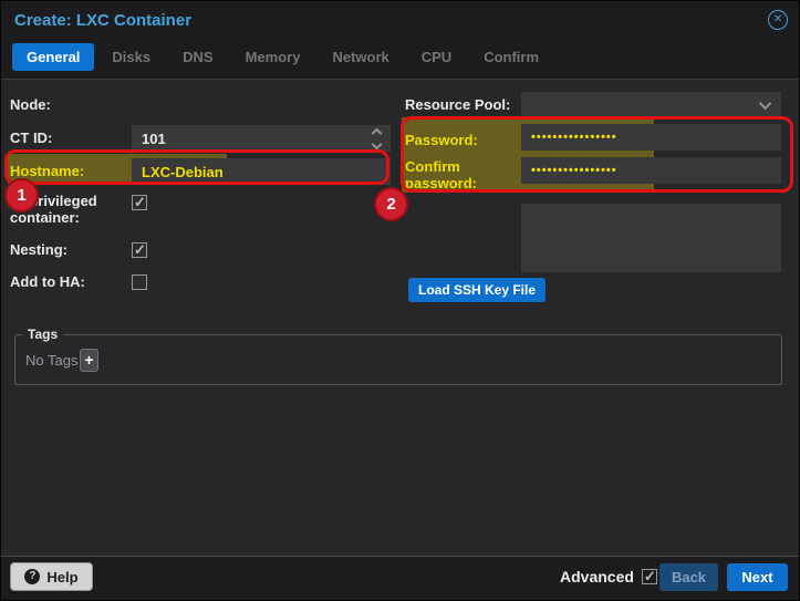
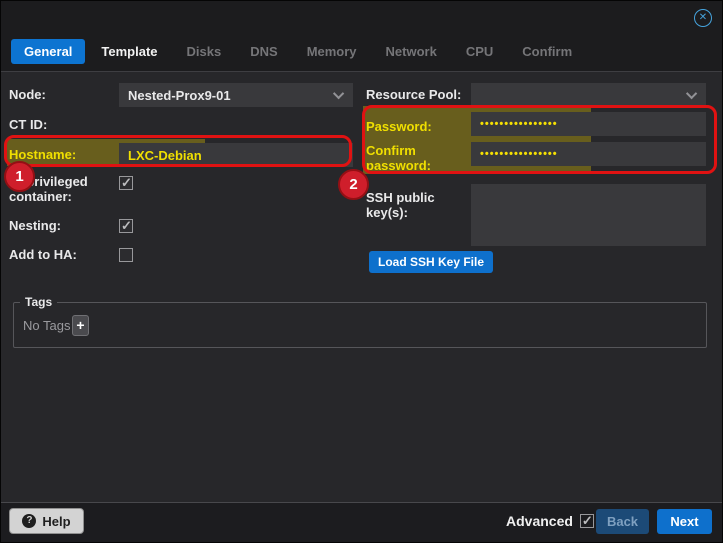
- Create: LXC Container
  ✕
  General
+ Template
  Disks
  DNS
  Memory
  Network
  CPU
  Confirm
  Node:
+ Nested-Prox9-01
  CT ID:
- 101
  Hostname:
  LXC-Debian
  rivileged container:
  Nesting:
  Add to HA:
  Resource Pool:
  Password:
  ••••••••••••••••
  Confirm password:
  ••••••••••••••••
+ SSH public key(s):
  Load SSH Key File
  Tags
  No Tags
  +
  1
  2
  ?
  Help
  Advanced
  Back
  Next
